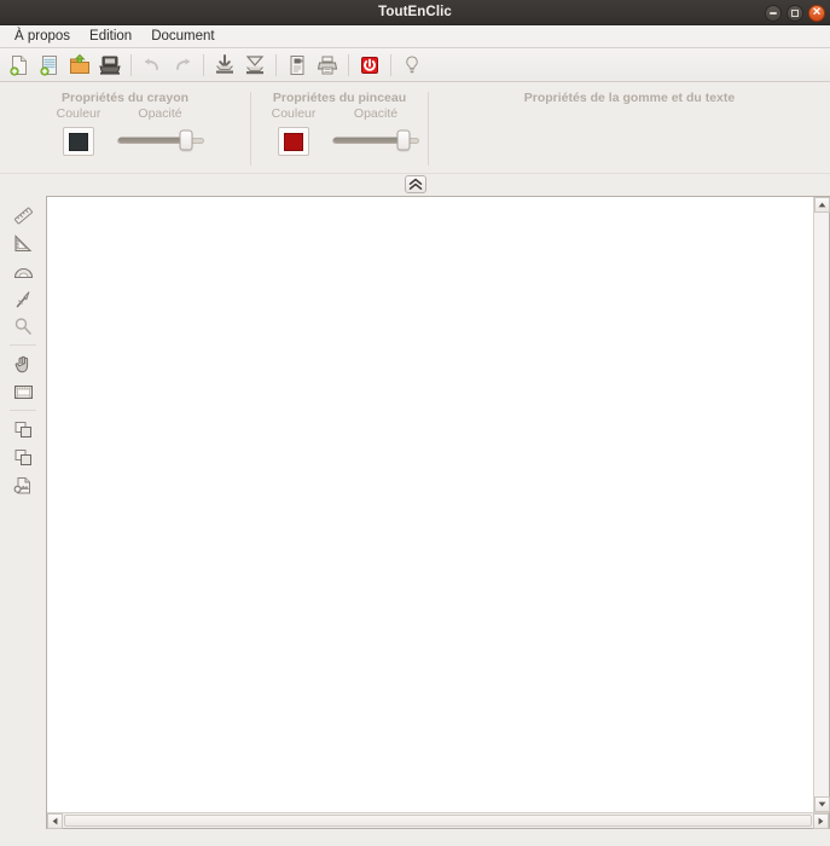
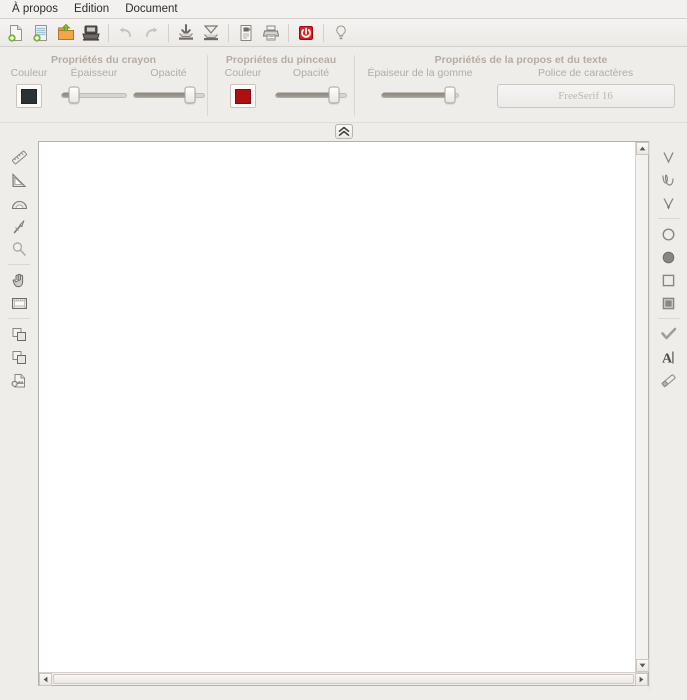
- ToutEnClic
- ✕
  À propos
  Edition
  Document
  Propriétés du crayon
  Couleur
+ Épaisseur
  Opacité
  Propriétes du pinceau
  Couleur
  Opacité
- Propriétés de la gomme et du texte
+ Propriétés de la propos et du texte
+ Épaiseur de la gomme
+ Police de caractères
+ FreeSerif 16
+ A
